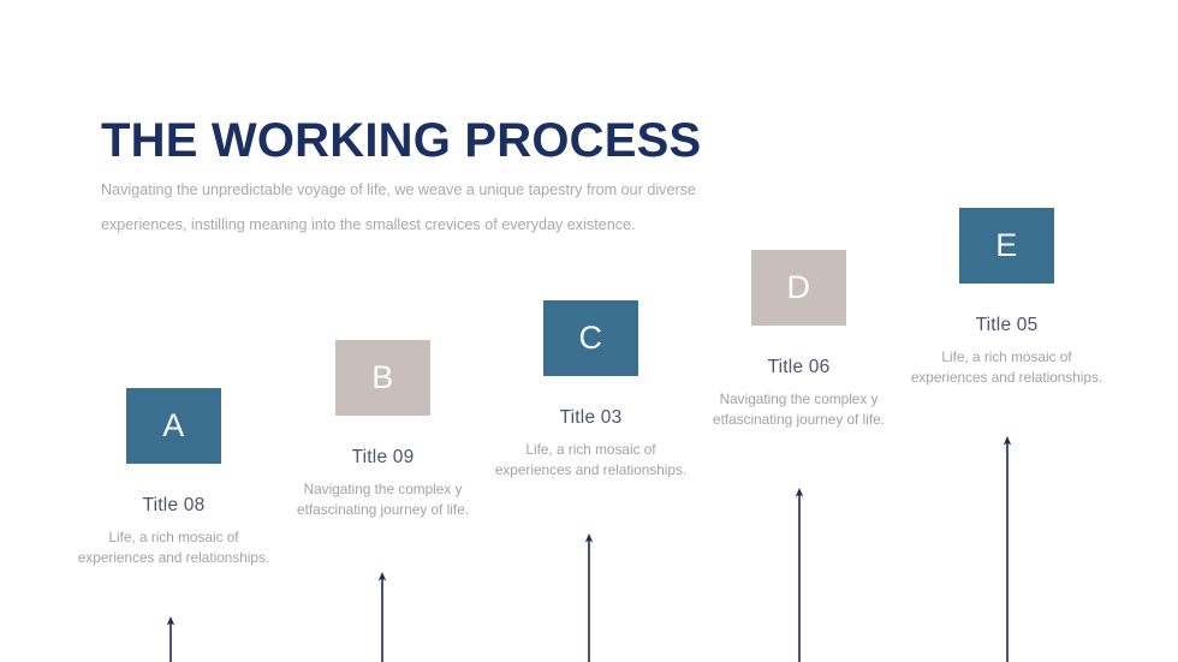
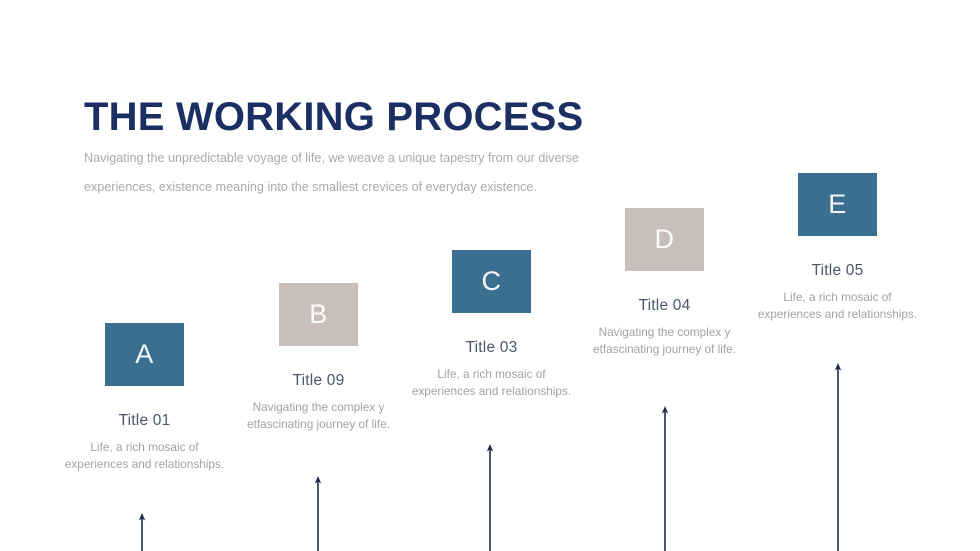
  THE WORKING PROCESS
- Navigating the unpredictable voyage of life, we weave a unique tapestry from our diverse experiences, instilling meaning into the smallest crevices of everyday existence.
+ Navigating the unpredictable voyage of life, we weave a unique tapestry from our diverse experiences, existence meaning into the smallest crevices of everyday existence.
  A
- Title 08
+ Title 01
  Life, a rich mosaic of experiences and relationships.
  B
  Title 09
  Navigating the complex y etfascinating journey of life.
  C
  Title 03
  Life, a rich mosaic of experiences and relationships.
  D
- Title 06
+ Title 04
  Navigating the complex y etfascinating journey of life.
  E
  Title 05
  Life, a rich mosaic of experiences and relationships.
